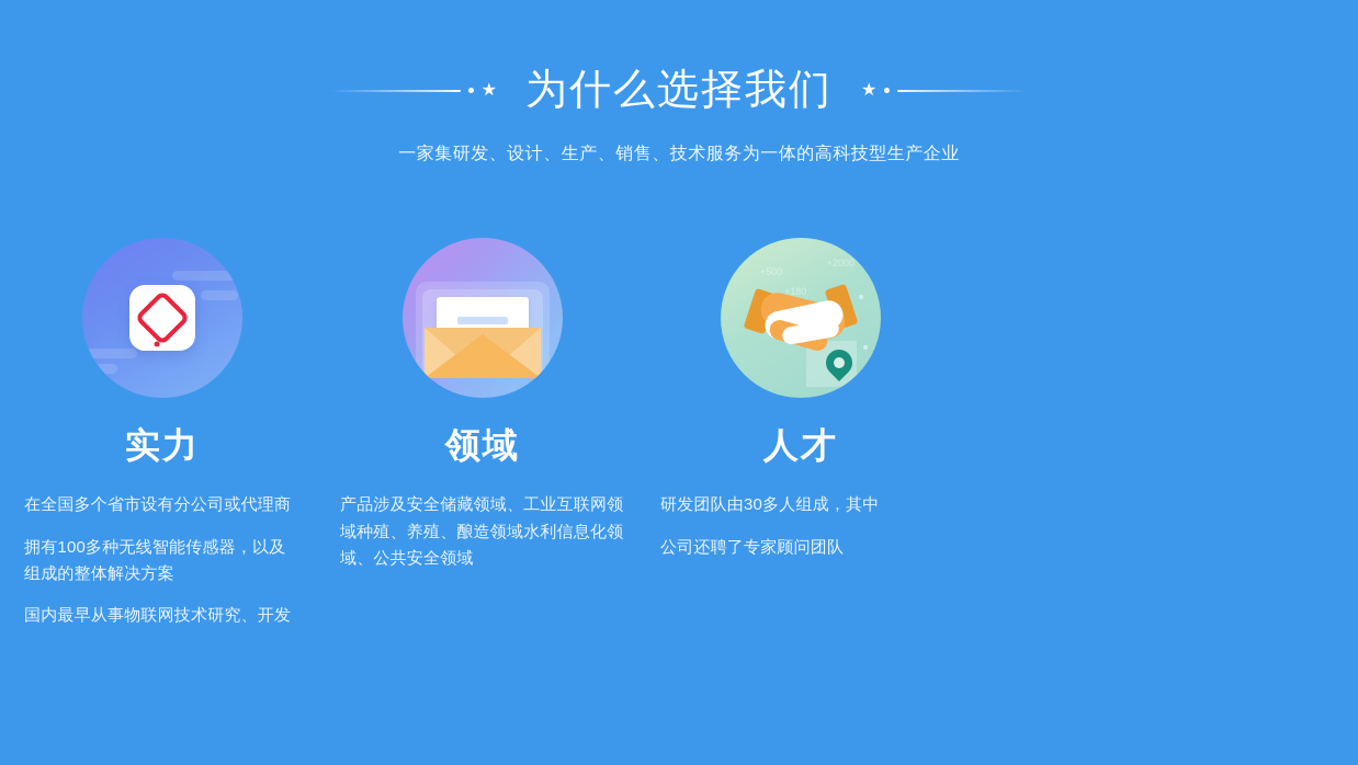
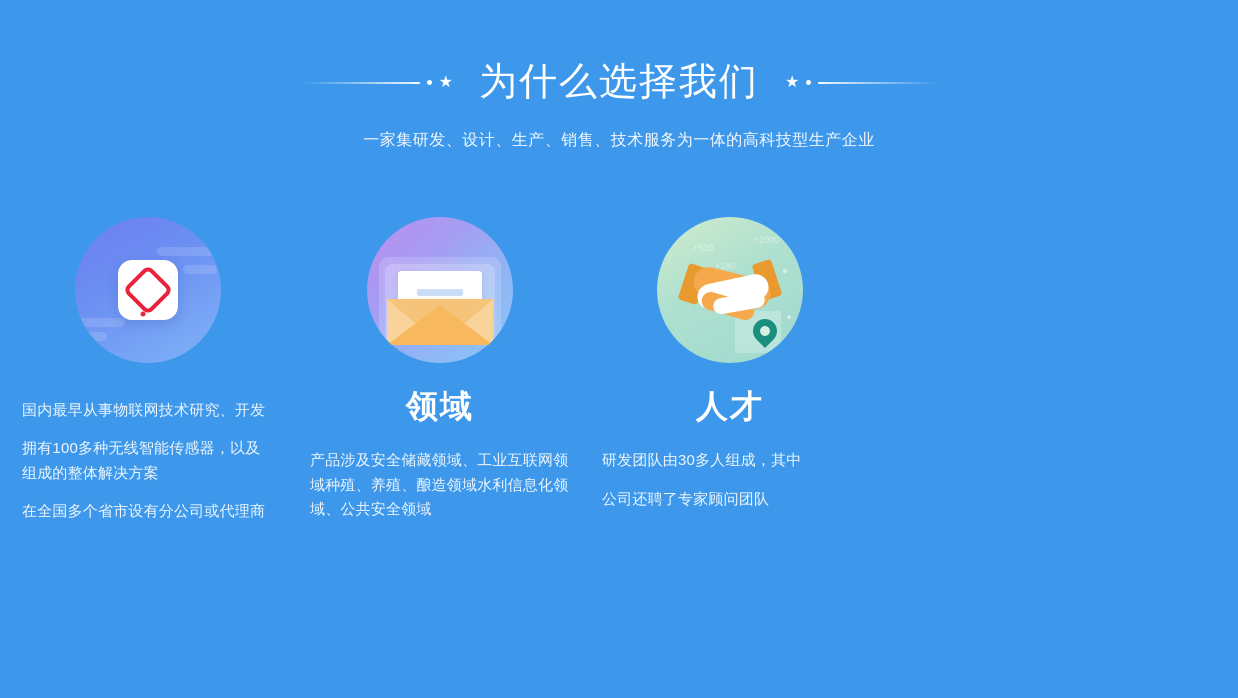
  ★
  为什么选择我们
  ★
  一家集研发、设计、生产、销售、技术服务为一体的高科技型生产企业
- 实力
- 在全国多个省市设有分公司或代理商
+ 国内最早从事物联网技术研究、开发
  拥有100多种无线智能传感器，以及组成的整体解决方案
- 国内最早从事物联网技术研究、开发
+ 在全国多个省市设有分公司或代理商
  领域
  产品涉及安全储藏领域、工业互联网领域种殖、养殖、酿造领域水利信息化领域、公共安全领域
  +500
  +2000
  +180
  人才
  研发团队由30多人组成，其中
  公司还聘了专家顾问团队
